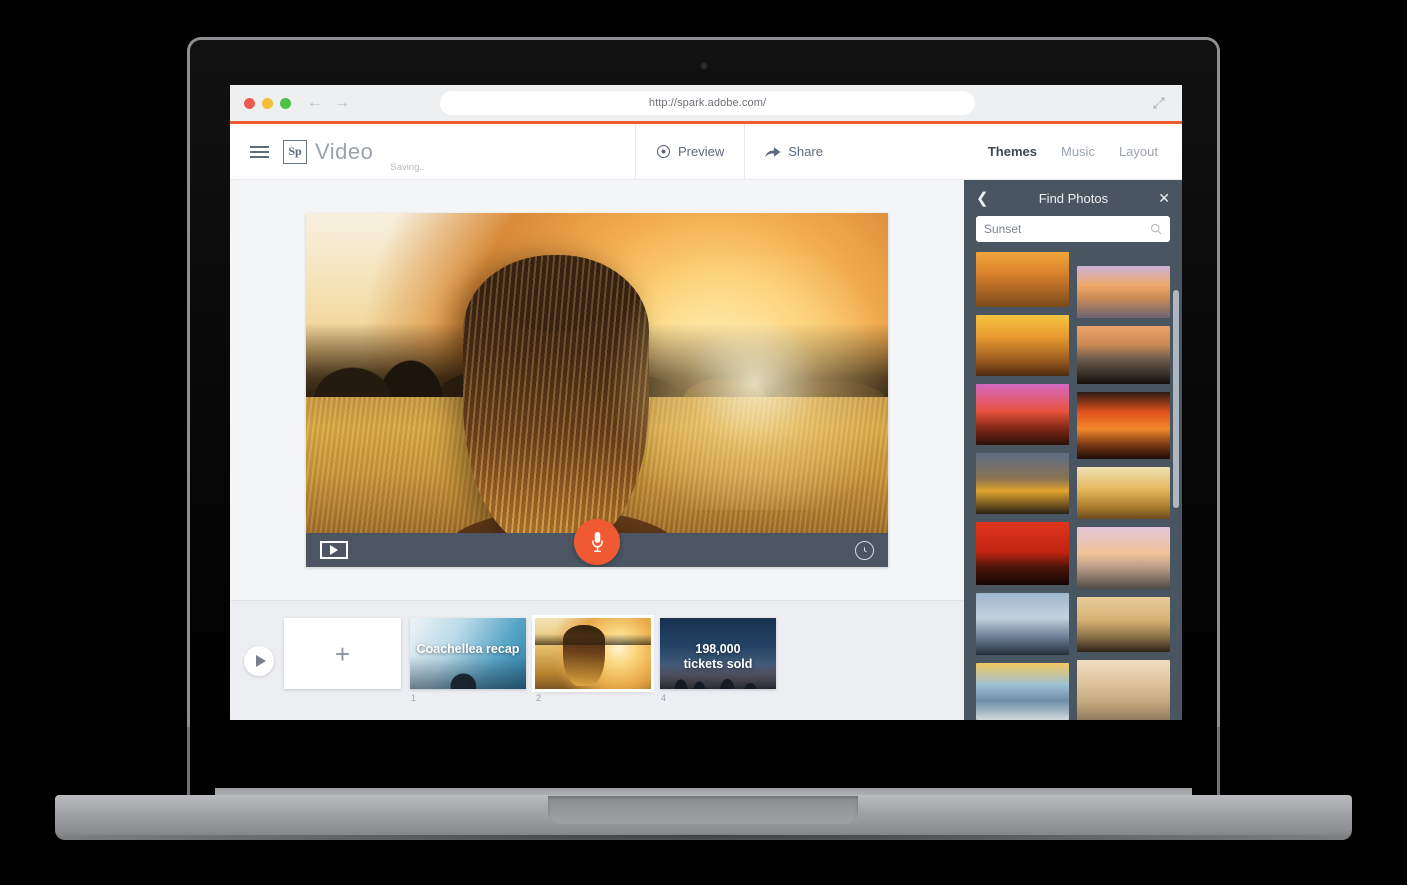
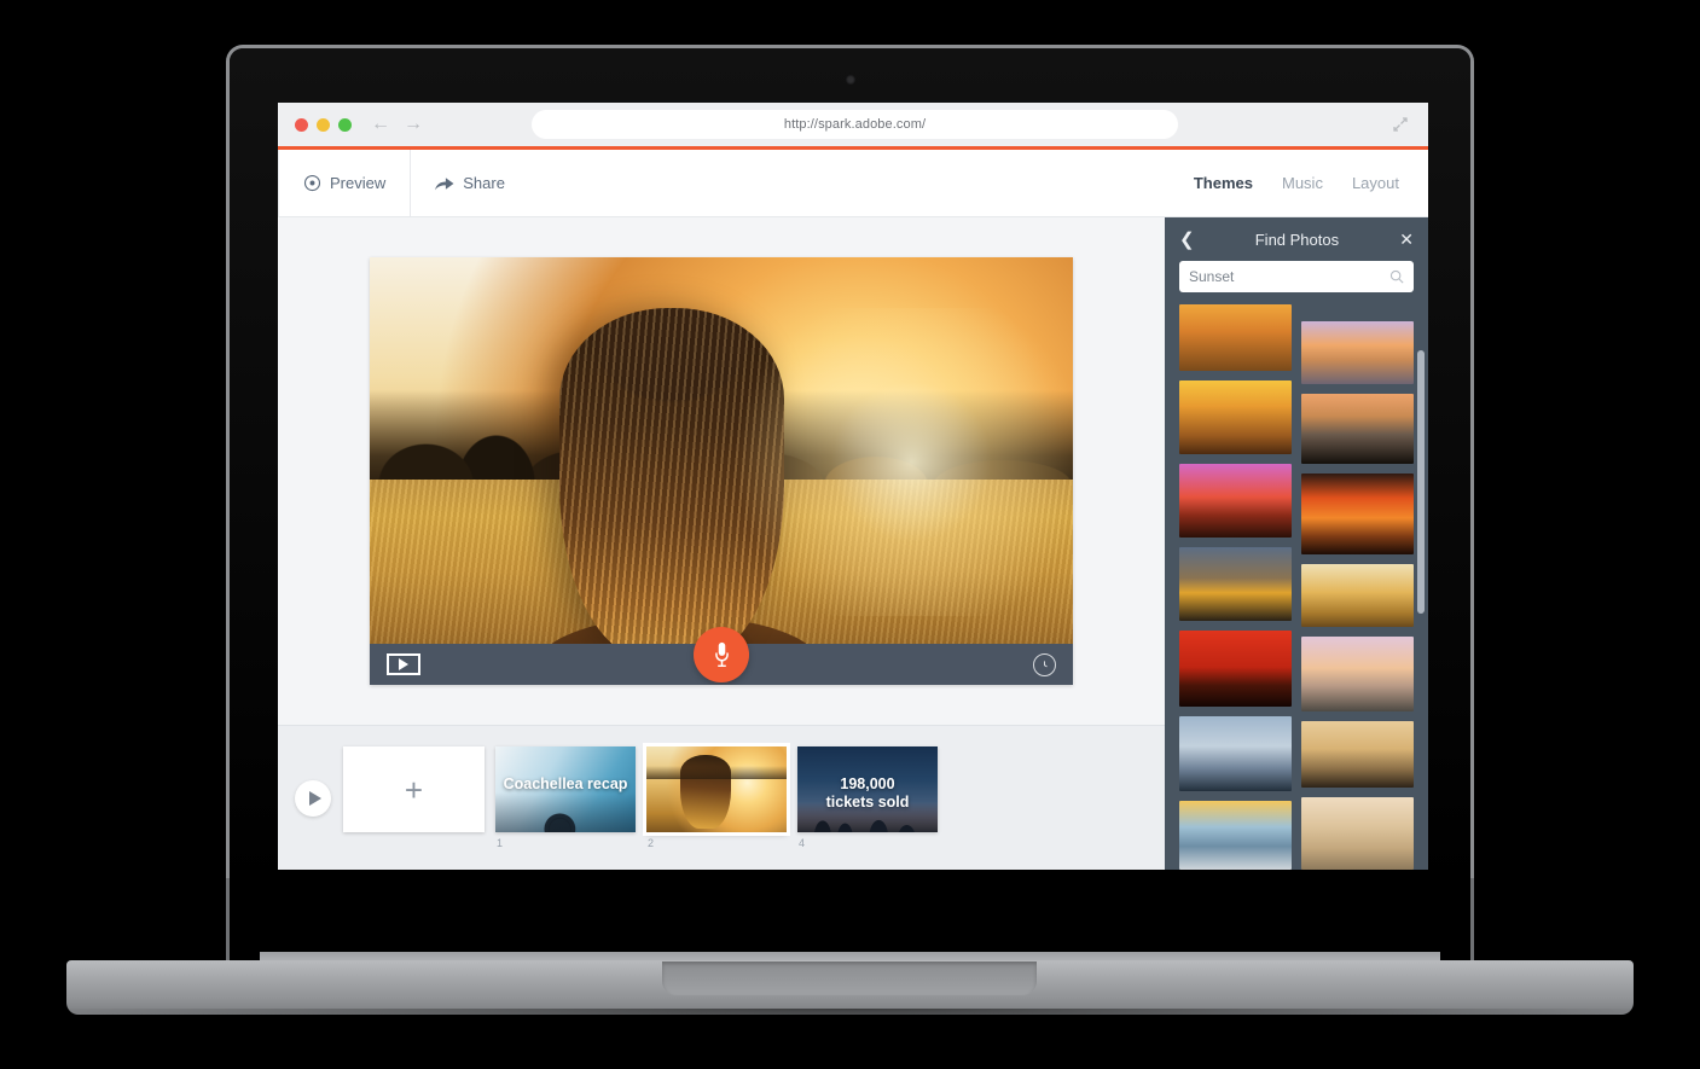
  ←
  →
  http://spark.adobe.com/
- Sp
- Video
- Saving..
  Preview
  Share
  Themes
  Music
  Layout
  +
  Coachellea recap
  1
  2
  198,000
  tickets sold
  4
  ❮
  Find Photos
  ✕
  Sunset
